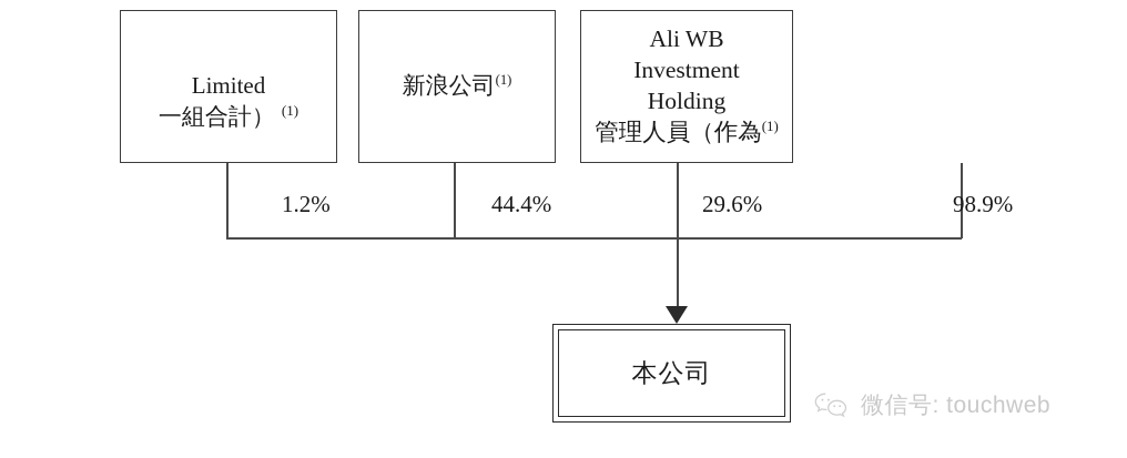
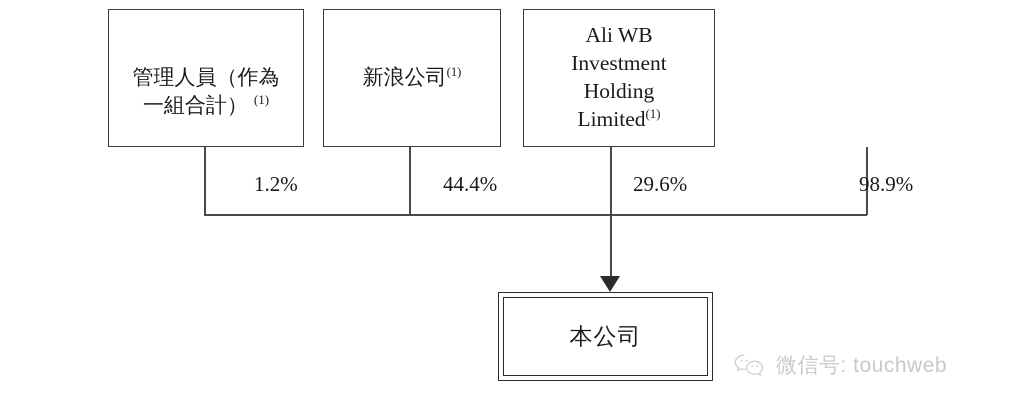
- Limited
+ 管理人員（作為
  一組合計） (1)
  新浪公司(1)
  Ali WB
  Investment
  Holding
- 管理人員（作為(1)
+ Limited(1)
  1.2%
  44.4%
  29.6%
  98.9%
  本公司
  微信号: touchweb
